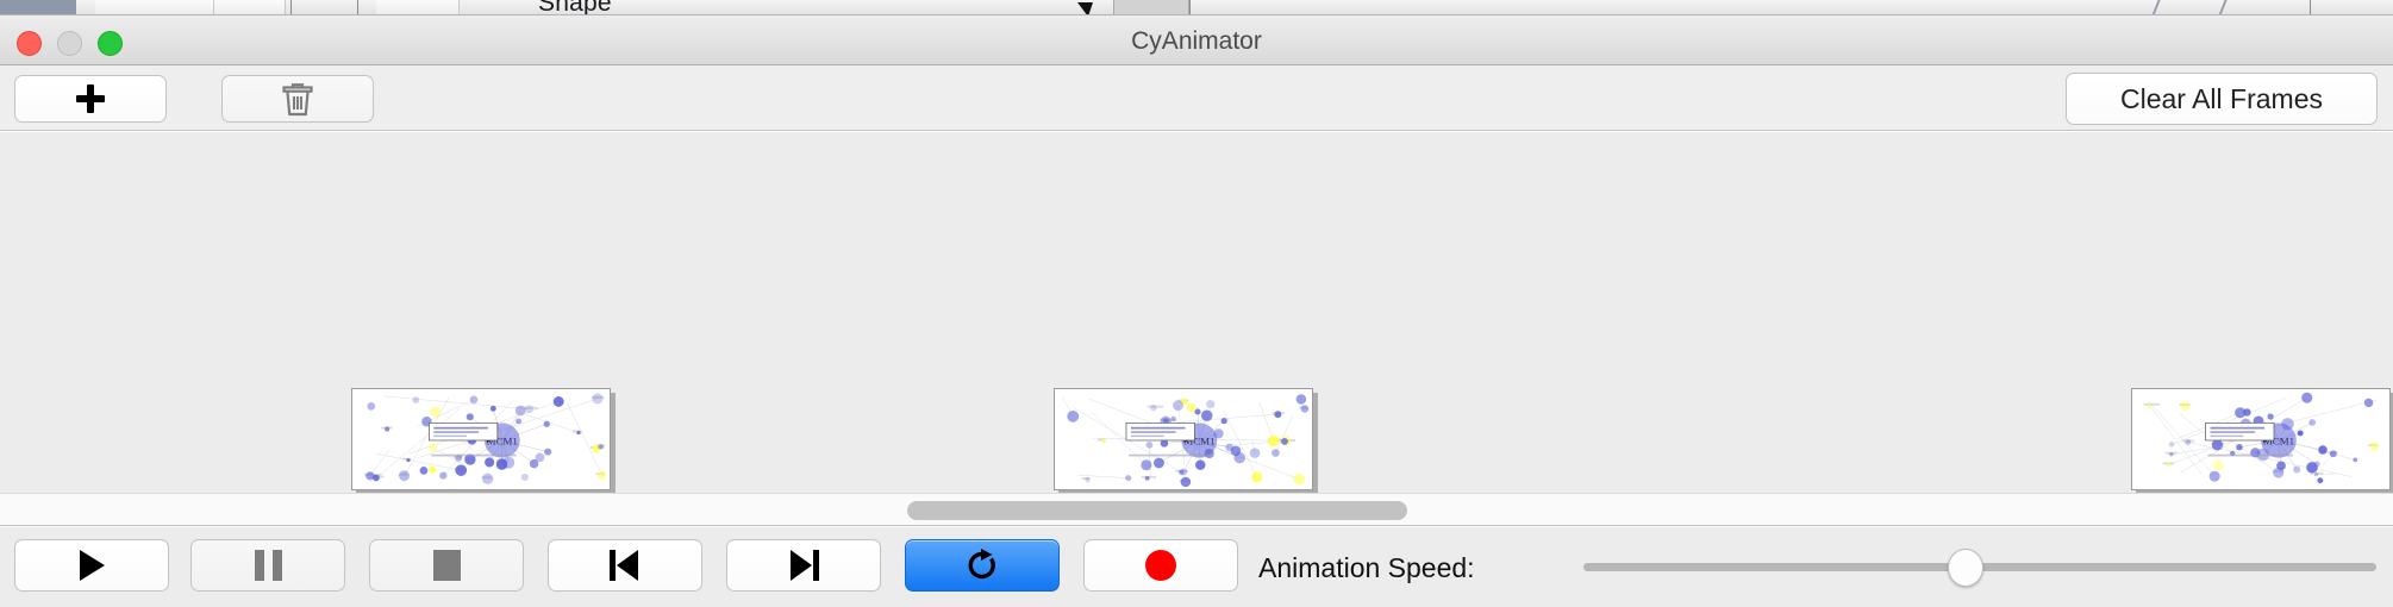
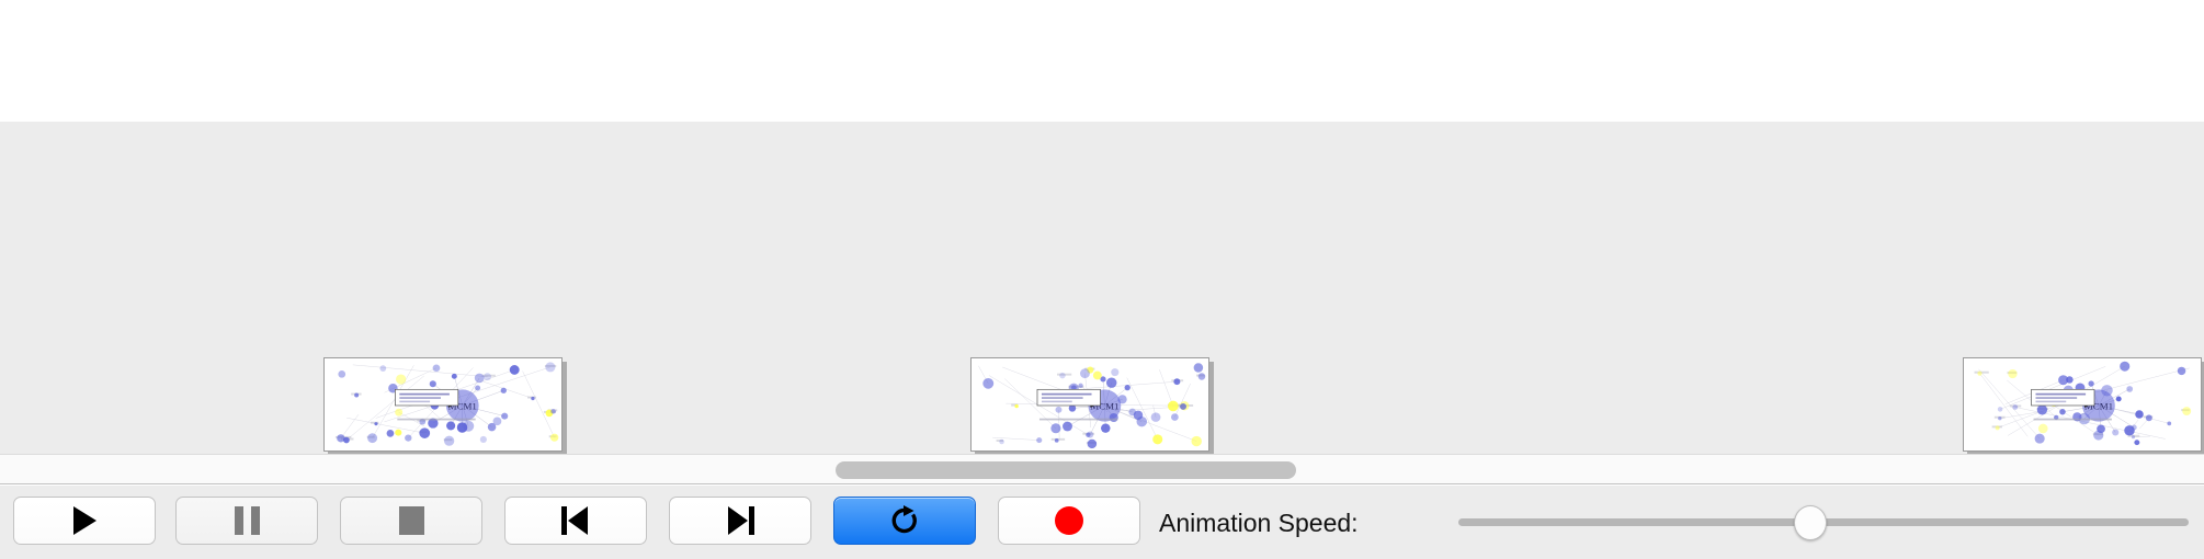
- Shape
- CyAnimator
- Clear All Frames
  MCM1
  MCM1
  MCM1
  Animation Speed:
